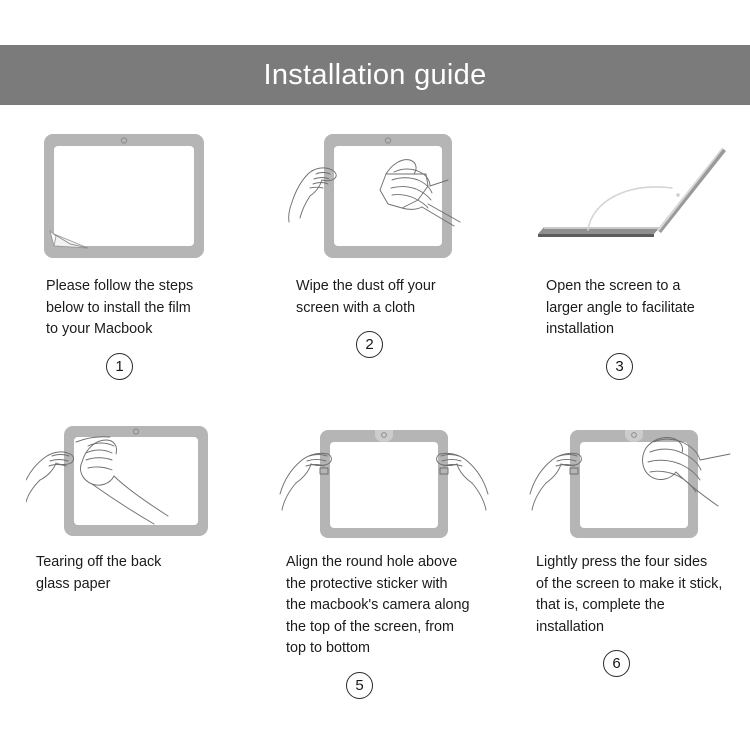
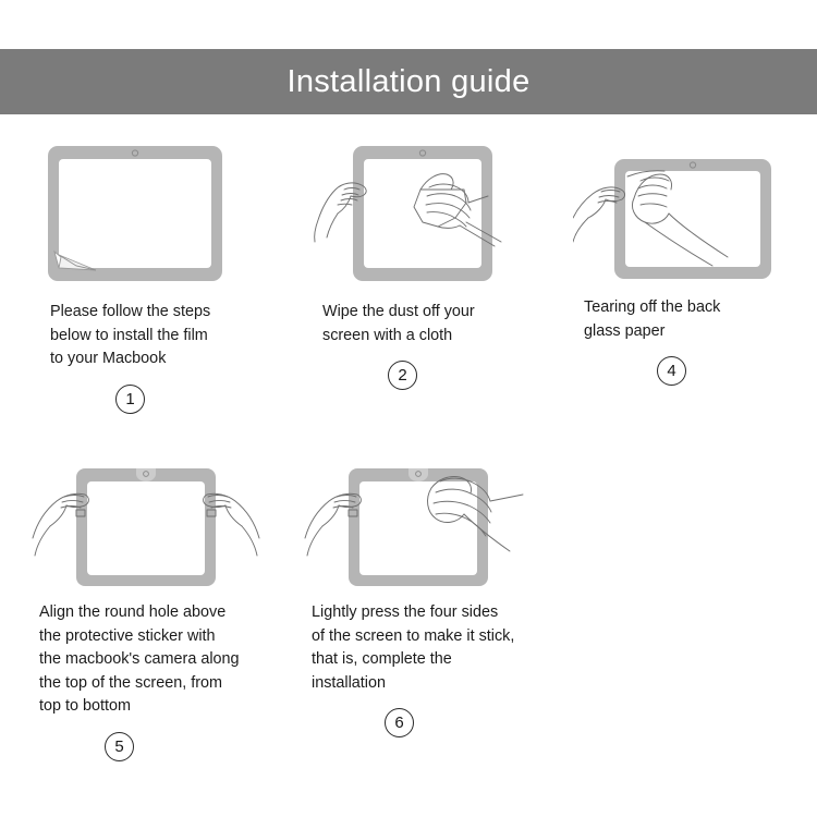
  Installation guide
  Please follow the steps
  below to install the film
  to your Macbook
  1
  Wipe the dust off your
  screen with a cloth
  2
- Open the screen to a
- larger angle to facilitate
- installation
- 3
  Tearing off the back
  glass paper
+ 4
  Align the round hole above
  the protective sticker with
  the macbook's camera along
  the top of the screen, from
  top to bottom
  5
  Lightly press the four sides
  of the screen to make it stick,
  that is, complete the installation
  6
